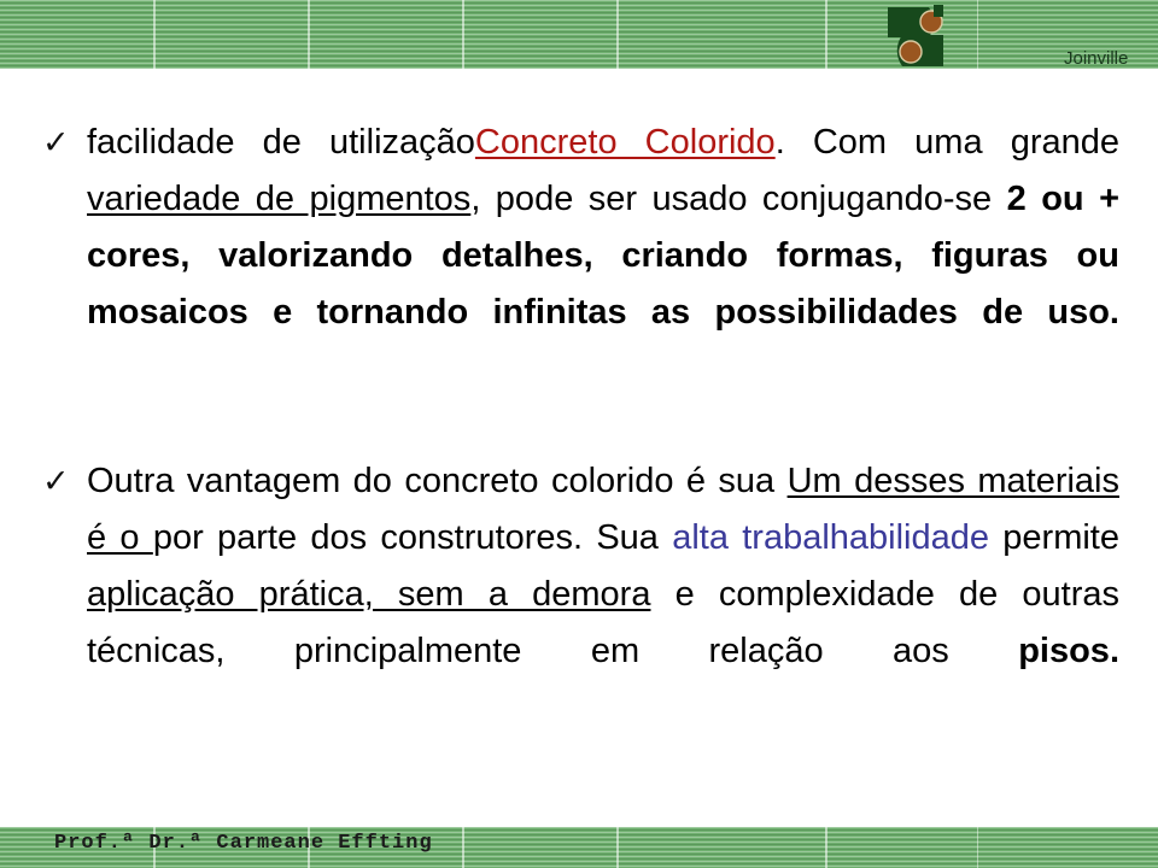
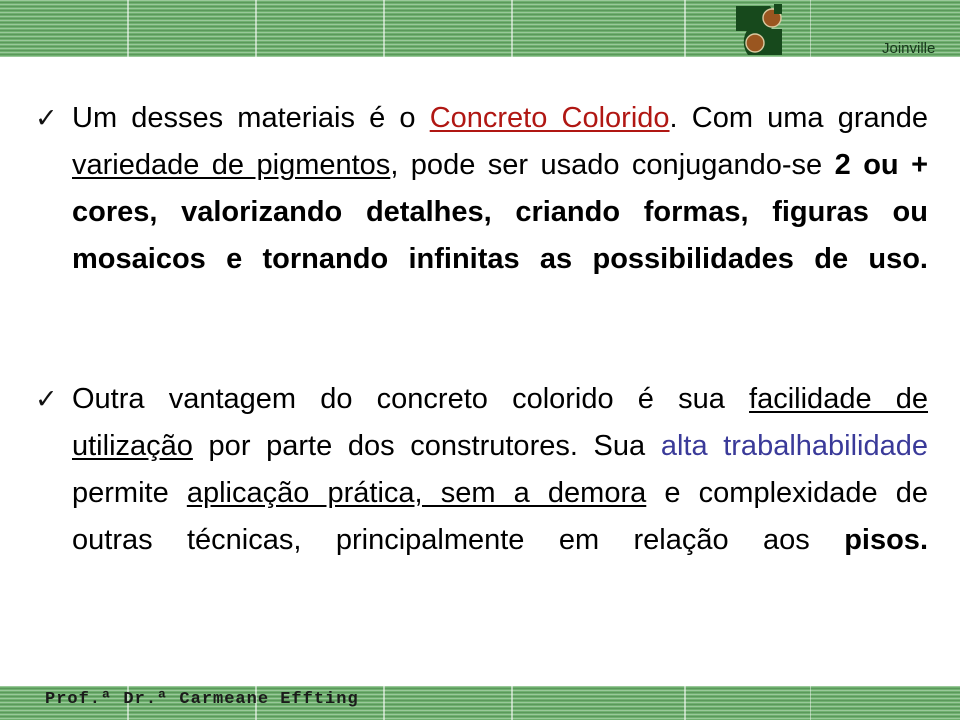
  Joinville
  ✓
- facilidade de utilizaçãoConcreto Colorido. Com uma grande variedade de pigmentos, pode ser usado conjugando-se 2 ou + cores, valorizando detalhes, criando formas, figuras ou mosaicos e tornando infinitas as possibilidades de uso.
+ Um desses materiais é o Concreto Colorido. Com uma grande variedade de pigmentos, pode ser usado conjugando-se 2 ou + cores, valorizando detalhes, criando formas, figuras ou mosaicos e tornando infinitas as possibilidades de uso.
  ✓
- Outra vantagem do concreto colorido é sua Um desses materiais é o por parte dos construtores. Sua alta trabalhabilidade permite aplicação prática, sem a demora e complexidade de outras técnicas, principalmente em relação aos pisos.
+ Outra vantagem do concreto colorido é sua facilidade de utilização por parte dos construtores. Sua alta trabalhabilidade permite aplicação prática, sem a demora e complexidade de outras técnicas, principalmente em relação aos pisos.
  Prof.ª Dr.ª Carmeane Effting
